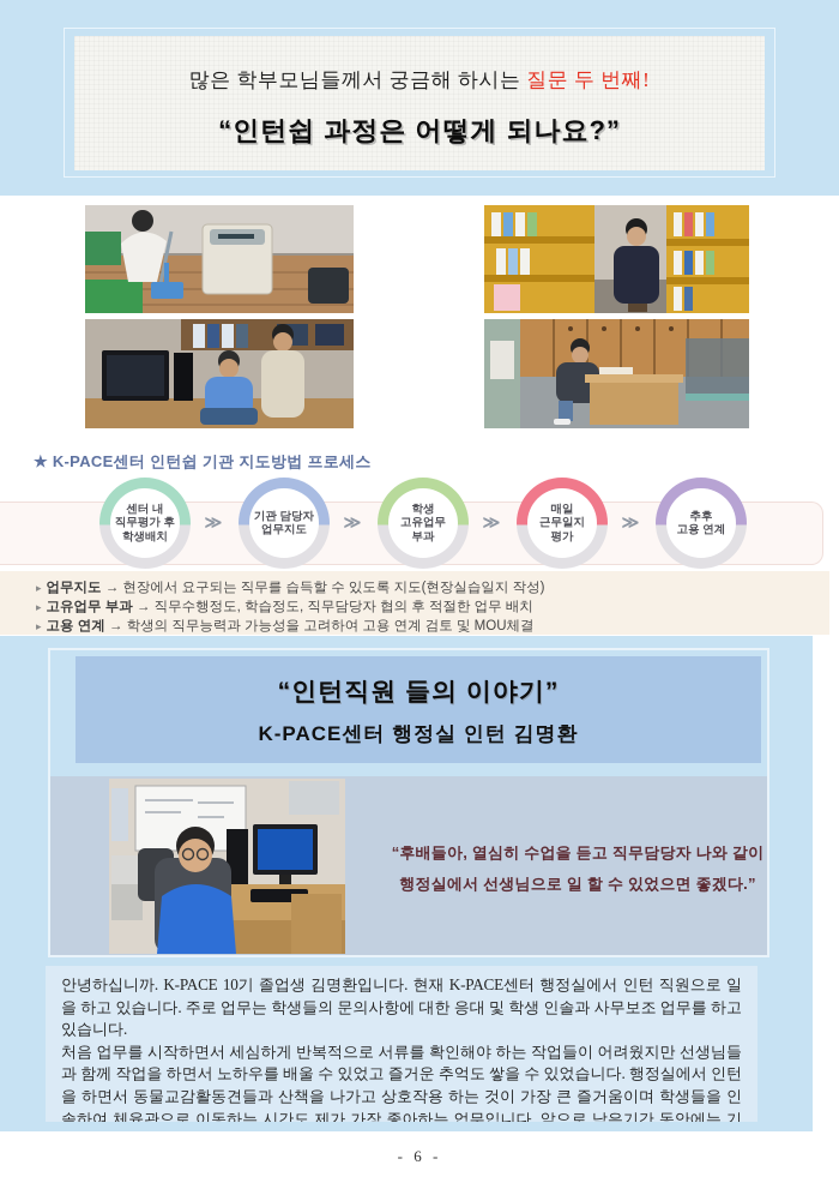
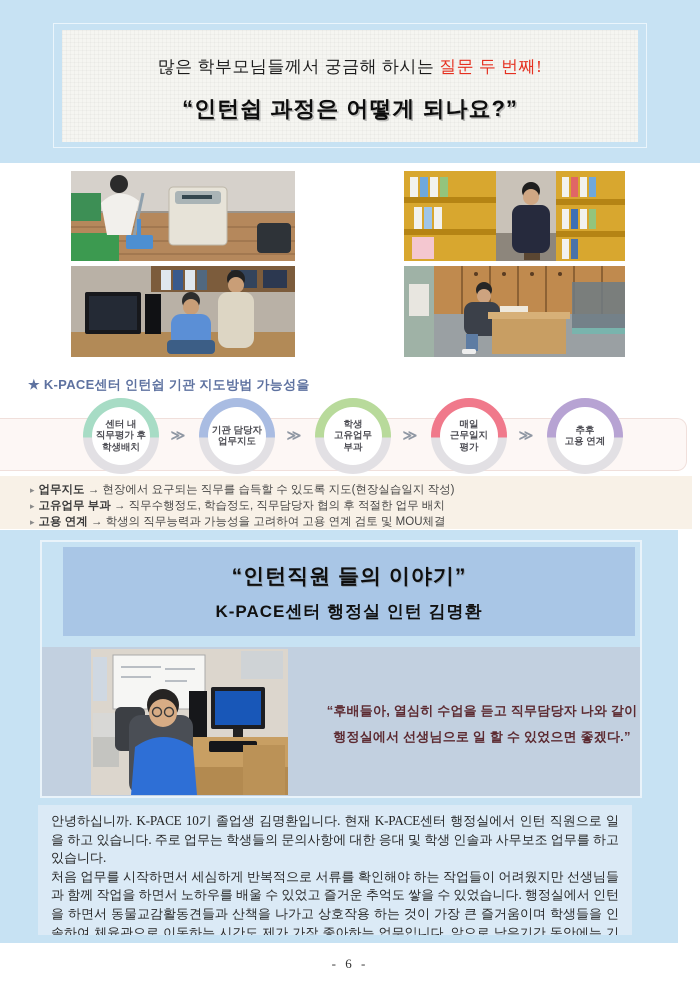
  많은 학부모님들께서 궁금해 하시는 질문 두 번째!
  “인턴쉽 과정은 어떻게 되나요?”
- ★ K-PACE센터 인턴쉽 기관 지도방법 프로세스
+ ★ K-PACE센터 인턴쉽 기관 지도방법 가능성을
  센터 내
  직무평가 후
  학생배치
  기관 담당자
  업무지도
  학생
  고유업무
  부과
  매일
  근무일지
  평가
  추후
  고용 연계
  ≫
  ≫
  ≫
  ≫
  ▸ 업무지도 → 현장에서 요구되는 직무를 습득할 수 있도록 지도(현장실습일지 작성)
  ▸ 고유업무 부과 → 직무수행정도, 학습정도, 직무담당자 협의 후 적절한 업무 배치
  ▸ 고용 연계 → 학생의 직무능력과 가능성을 고려하여 고용 연계 검토 및 MOU체결
  “인턴직원 들의 이야기”
  K-PACE센터 행정실 인턴 김명환
  “후배들아, 열심히 수업을 듣고 직무담당자 나와 같이
  행정실에서 선생님으로 일 할 수 있었으면 좋겠다.”
  안녕하십니까. K-PACE 10기 졸업생 김명환입니다. 현재 K-PACE센터 행정실에서 인턴 직원으로 일을 하고 있습니다. 주로 업무는 학생들의 문의사항에 대한 응대 및 학생 인솔과 사무보조 업무를 하고 있습니다.
  처음 업무를 시작하면서 세심하게 반복적으로 서류를 확인해야 하는 작업들이 어려웠지만 선생님들과 함께 작업을 하면서 노하우를 배울 수 있었고 즐거운 추억도 쌓을 수 있었습니다. 행정실에서 인턴을 하면서 동물교감활동견들과 산책을 나가고 상호작용 하는 것이 가장 큰 즐거움이며 학생들을 인솔하여 체육관으로 이동하는 시간도 제가 가장 좋아하는 업무입니다. 앞으로 남은기간 동안에는 기
  - 6 -
